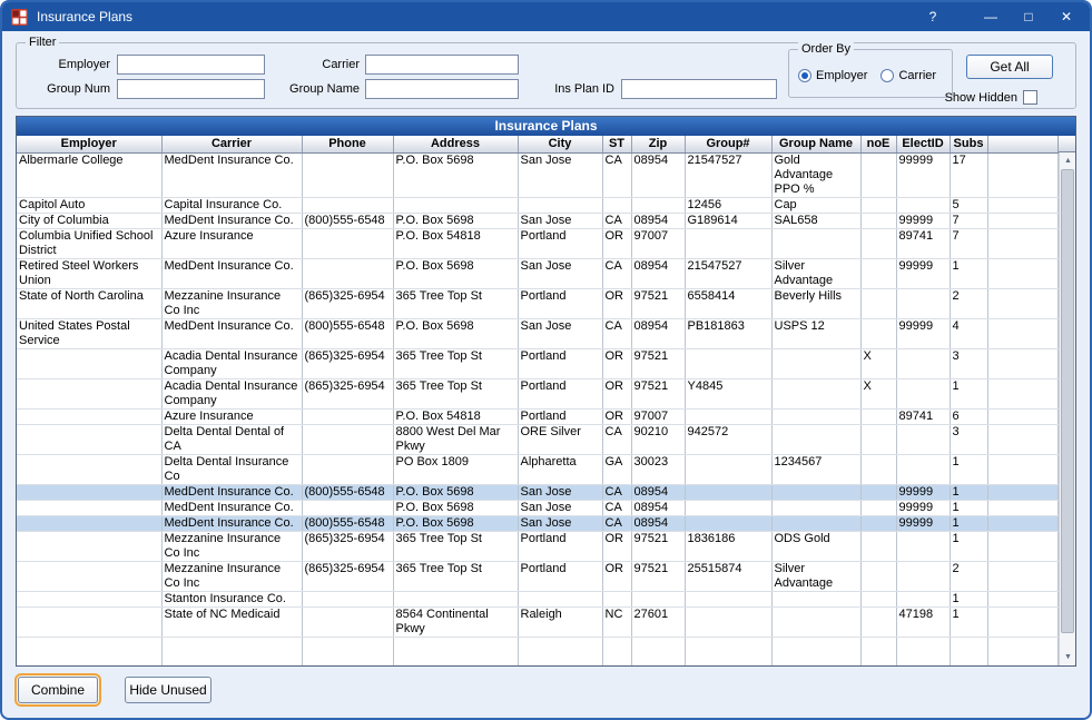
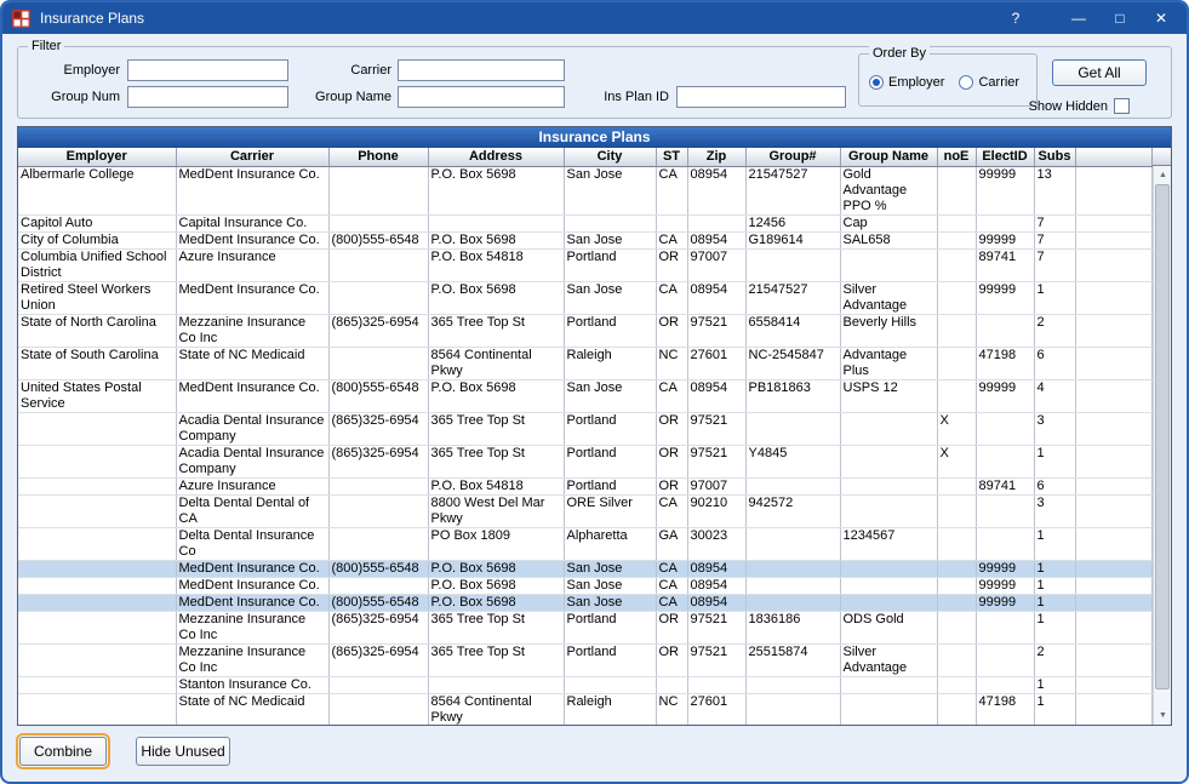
  Insurance Plans
  ?
  —
  □
  ✕
  Filter
  Employer
  Group Num
  Carrier
  Group Name
  Ins Plan ID
  Order By
  Employer
  Carrier
  Get All
  Show Hidden
  Insurance Plans
  Employer	Carrier	Phone	Address	City	ST	Zip	Group#	Group Name	noE	ElectID	Subs
- Albermarle College	MedDent Insurance Co.		P.O. Box 5698	San Jose	CA	08954	21547527	Gold Advantage PPO %		99999	17
+ Albermarle College	MedDent Insurance Co.		P.O. Box 5698	San Jose	CA	08954	21547527	Gold Advantage PPO %		99999	13
- Capitol Auto	Capital Insurance Co.						12456	Cap			5
+ Capitol Auto	Capital Insurance Co.						12456	Cap			7
  City of Columbia	MedDent Insurance Co.	(800)555-6548	P.O. Box 5698	San Jose	CA	08954	G189614	SAL658		99999	7
  Columbia Unified School District	Azure Insurance		P.O. Box 54818	Portland	OR	97007				89741	7
  Retired Steel Workers Union	MedDent Insurance Co.		P.O. Box 5698	San Jose	CA	08954	21547527	Silver Advantage		99999	1
  State of North Carolina	Mezzanine Insurance Co Inc	(865)325-6954	365 Tree Top St	Portland	OR	97521	6558414	Beverly Hills			2
+ State of South Carolina	State of NC Medicaid		8564 Continental Pkwy	Raleigh	NC	27601	NC-2545847	Advantage Plus		47198	6
  United States Postal Service	MedDent Insurance Co.	(800)555-6548	P.O. Box 5698	San Jose	CA	08954	PB181863	USPS 12		99999	4
  	Acadia Dental Insurance Company	(865)325-6954	365 Tree Top St	Portland	OR	97521			X		3
  	Acadia Dental Insurance Company	(865)325-6954	365 Tree Top St	Portland	OR	97521	Y4845		X		1
  	Azure Insurance		P.O. Box 54818	Portland	OR	97007				89741	6
  	Delta Dental Dental of CA		8800 West Del Mar Pkwy	ORE Silver	CA	90210	942572				3
  	Delta Dental Insurance Co		PO Box 1809	Alpharetta	GA	30023		1234567			1
  	MedDent Insurance Co.	(800)555-6548	P.O. Box 5698	San Jose	CA	08954				99999	1
  	MedDent Insurance Co.		P.O. Box 5698	San Jose	CA	08954				99999	1
  	MedDent Insurance Co.	(800)555-6548	P.O. Box 5698	San Jose	CA	08954				99999	1
  	Mezzanine Insurance Co Inc	(865)325-6954	365 Tree Top St	Portland	OR	97521	1836186	ODS Gold			1
  	Mezzanine Insurance Co Inc	(865)325-6954	365 Tree Top St	Portland	OR	97521	25515874	Silver Advantage			2
  	Stanton Insurance Co.										1
  	State of NC Medicaid		8564 Continental Pkwy	Raleigh	NC	27601				47198	1
  Combine
  Hide Unused
